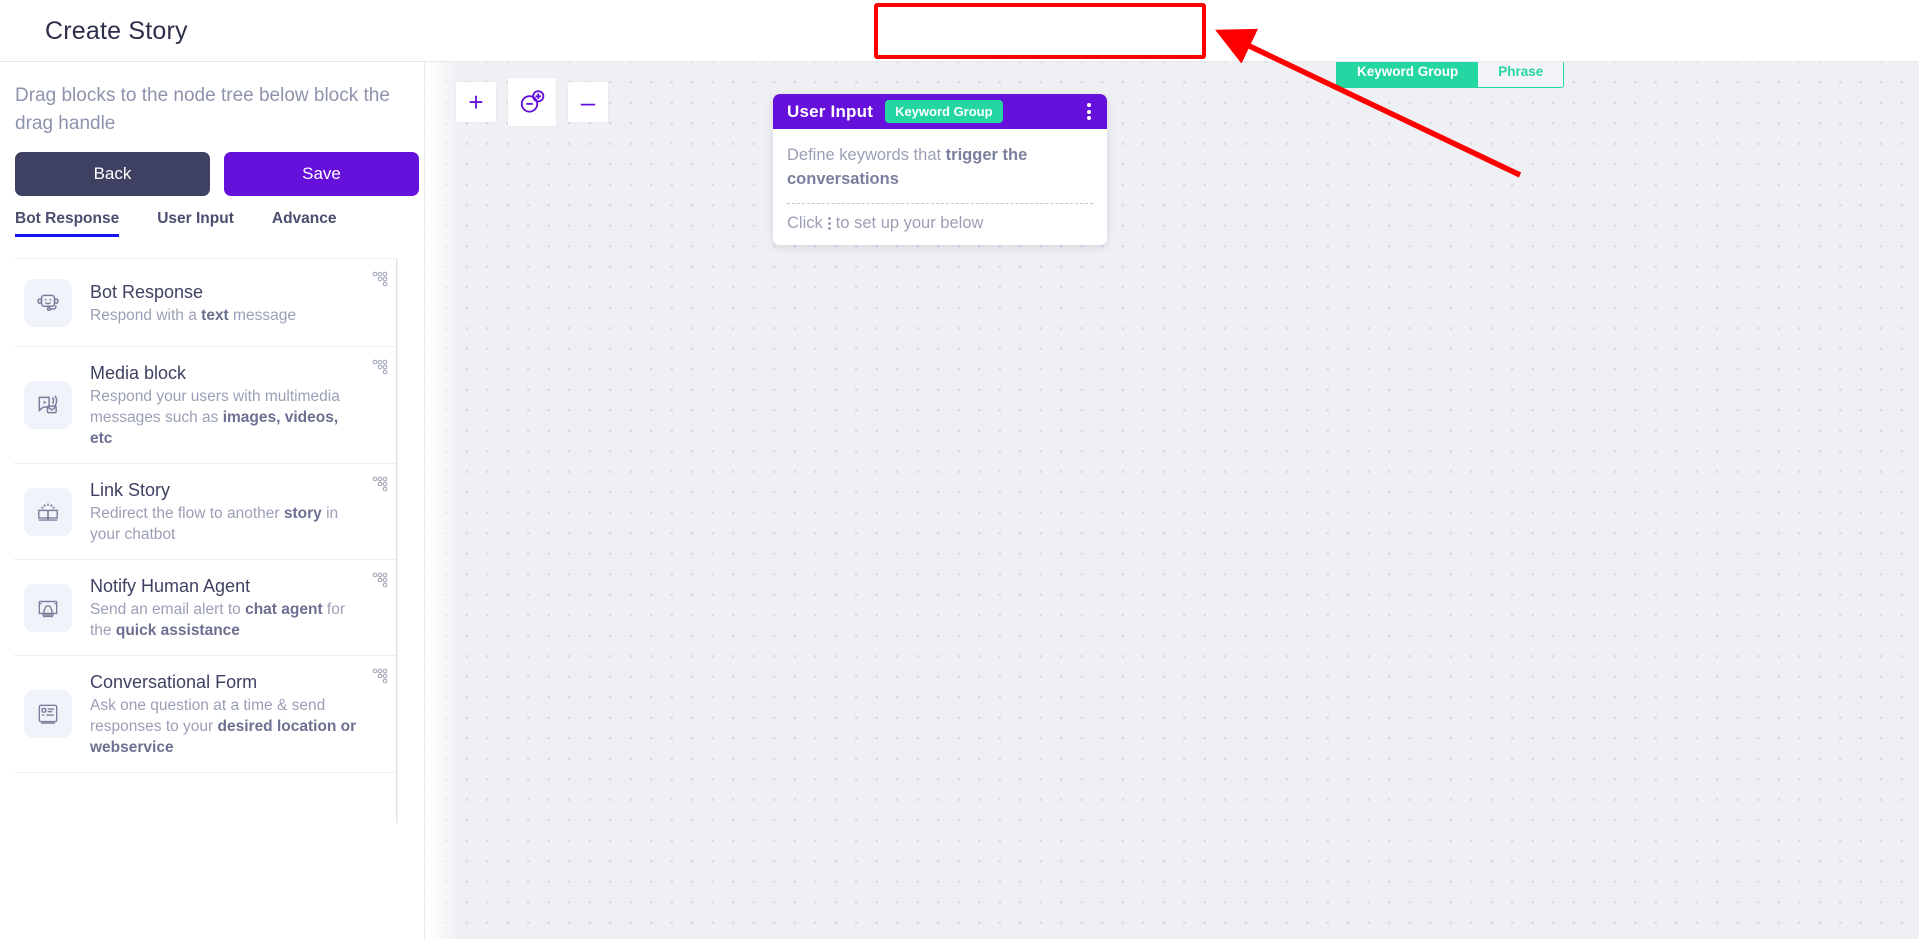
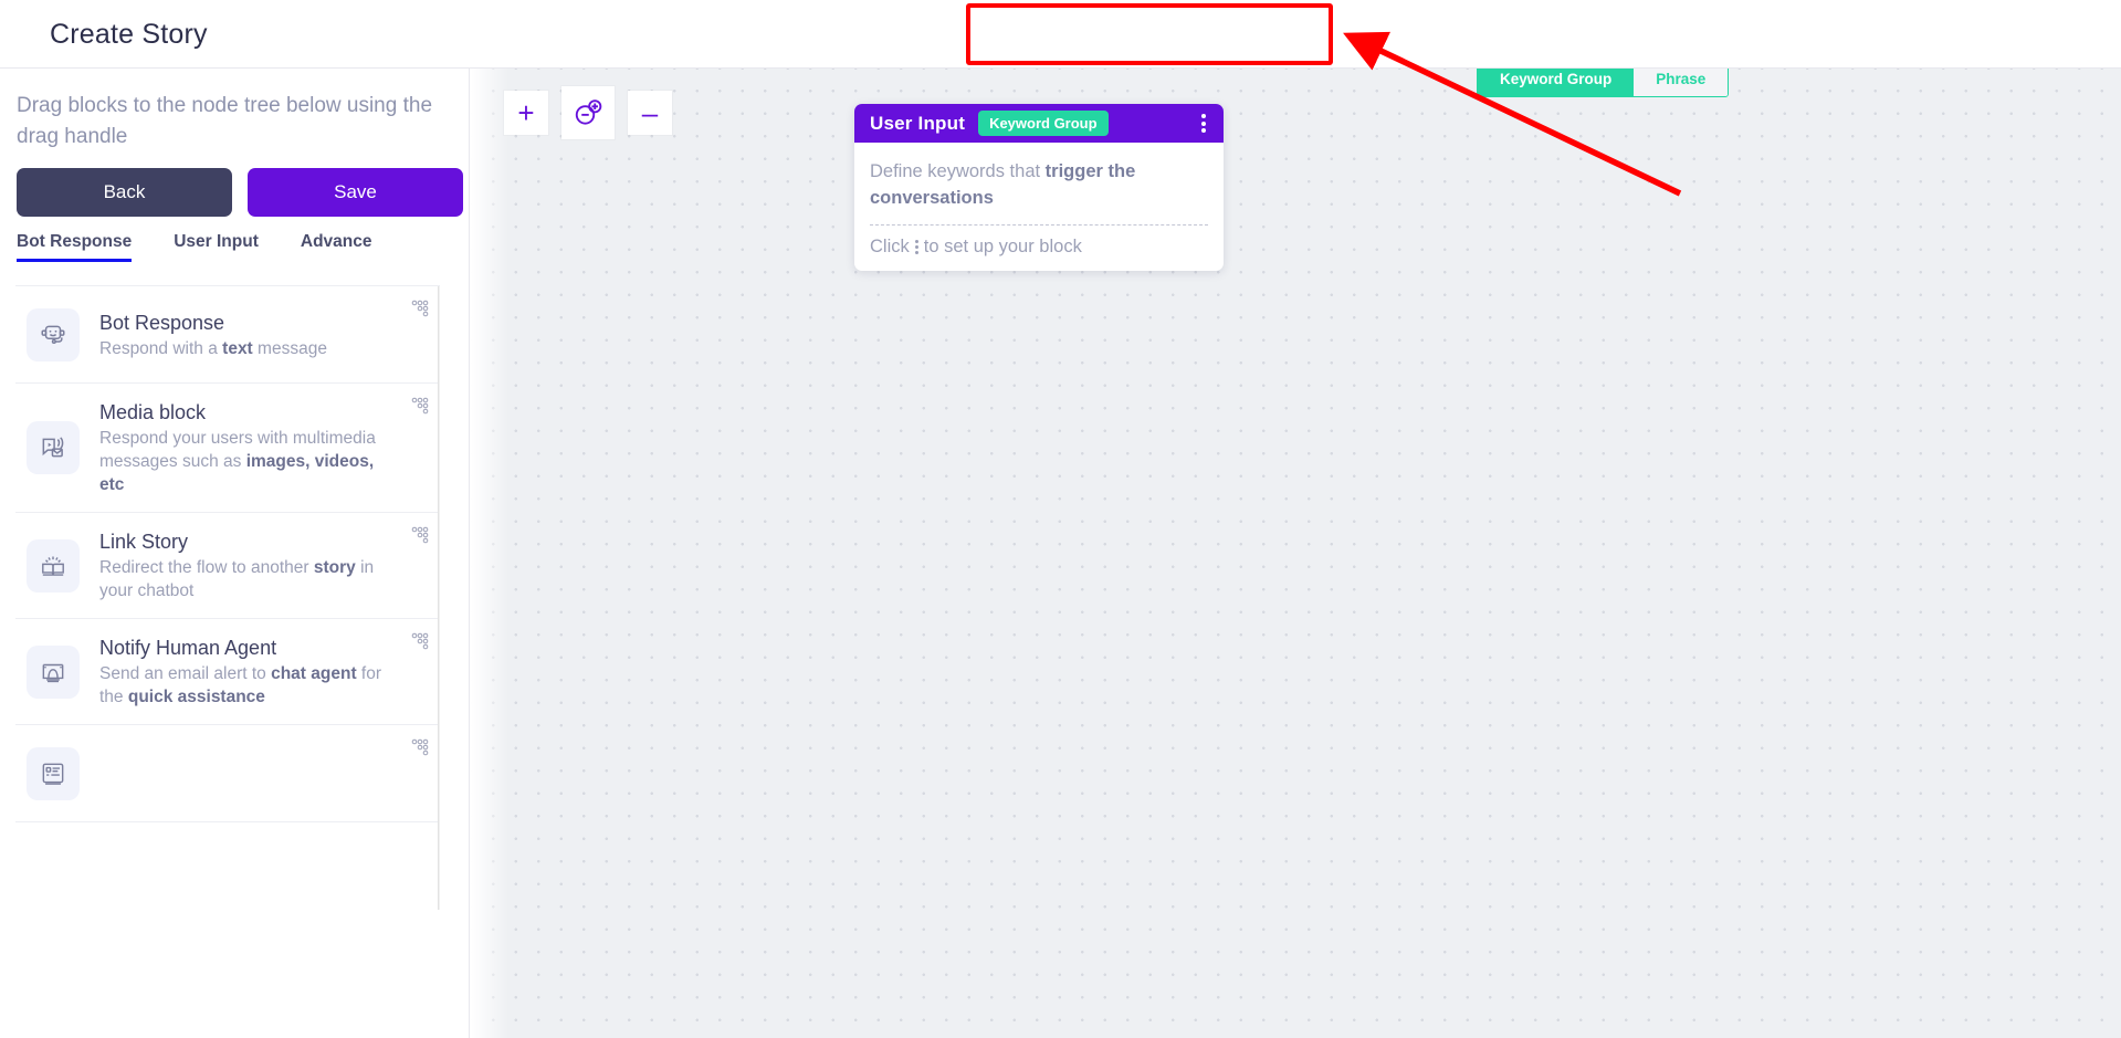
  Create Story
- Drag blocks to the node tree below block the drag handle
+ Drag blocks to the node tree below using the drag handle
  Back
  Save
  Bot Response
  User Input
  Advance
  Bot Response
  Respond with a text message
  Media block
  Respond your users with multimedia messages such as images, videos, etc
  Link Story
  Redirect the flow to another story in your chatbot
  Notify Human Agent
  Send an email alert to chat agent for the quick assistance
- Conversational Form
- Ask one question at a time & send responses to your desired location or webservice
  +
  –
  Keyword Group
  Phrase
  User Input
  Keyword Group
  Define keywords that trigger the conversations
  Click
- to set up your below
+ to set up your block
